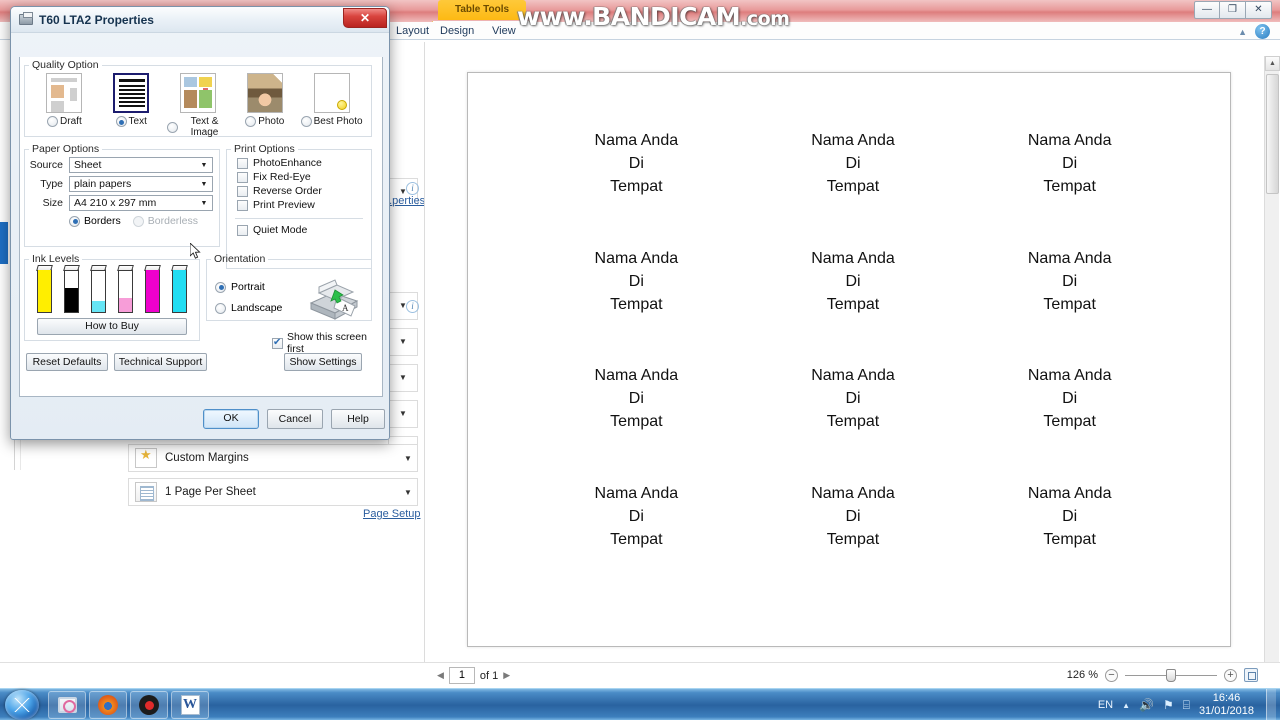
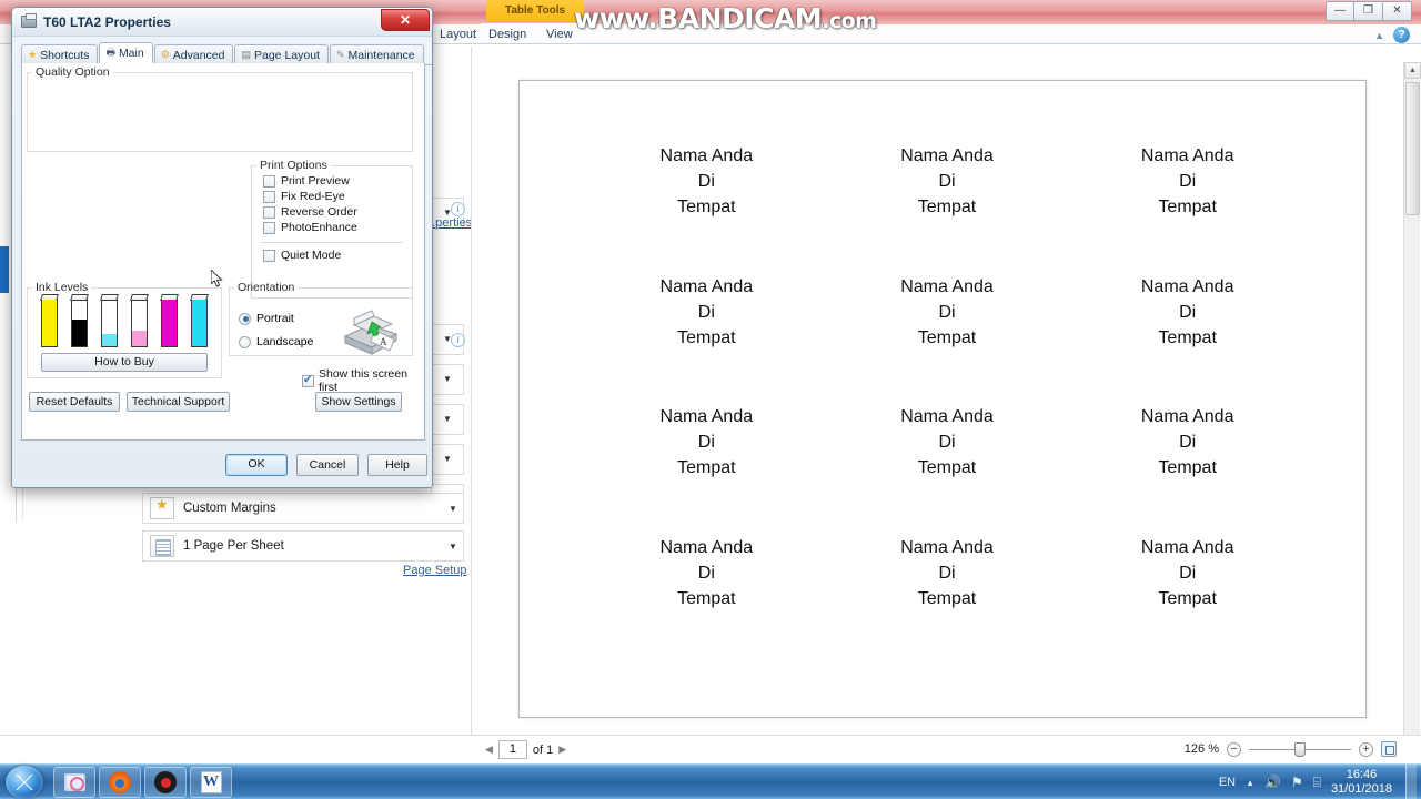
  Table Tools
  Layout
  Design
  View
  —
  ❐
  ✕
  ▲
  ?
  www.BANDICAM.com
  ▼
  ▼
  ▼
  ▼
  ▼
  i
  i
  Custom Margins
  ▼
  1 Page Per Sheet
  ▼
  .perties
  Page Setup
  Nama Anda
  Di
  Tempat
  Nama Anda
  Di
  Tempat
  Nama Anda
  Di
  Tempat
  Nama Anda
  Di
  Tempat
  Nama Anda
  Di
  Tempat
  Nama Anda
  Di
  Tempat
  Nama Anda
  Di
  Tempat
  Nama Anda
  Di
  Tempat
  Nama Anda
  Di
  Tempat
  Nama Anda
  Di
  Tempat
  Nama Anda
  Di
  Tempat
  Nama Anda
  Di
  Tempat
  ◀
  1
  of 1
  ▶
  126 %
  −
  +
  W
  EN
  ▲
  🔊
  ⚑
  ⌸
  16:46
  31/01/2018
  T60 LTA2 Properties
  ✕
+ ★
+ Shortcuts
+ 🖶
+ Main
+ ⚙
+ Advanced
+ ▤
+ Page Layout
+ ✎
+ Maintenance
  Quality Option
- Draft
- Text
- Text & Image
- Photo
- Best Photo
- Paper Options
- Source
- Sheet
- Type
- plain papers
- Size
- A4 210 x 297 mm
- Borders
- Borderless
  Print Options
- PhotoEnhance
+ Print Preview
  Fix Red-Eye
  Reverse Order
- Print Preview
+ PhotoEnhance
  Quiet Mode
  Ink Levels
  How to Buy
  Orientation
  Portrait
  Landscape
  A
  Show this screen first
  Reset Defaults
  Technical Support
  Show Settings
  OK
  Cancel
  Help
